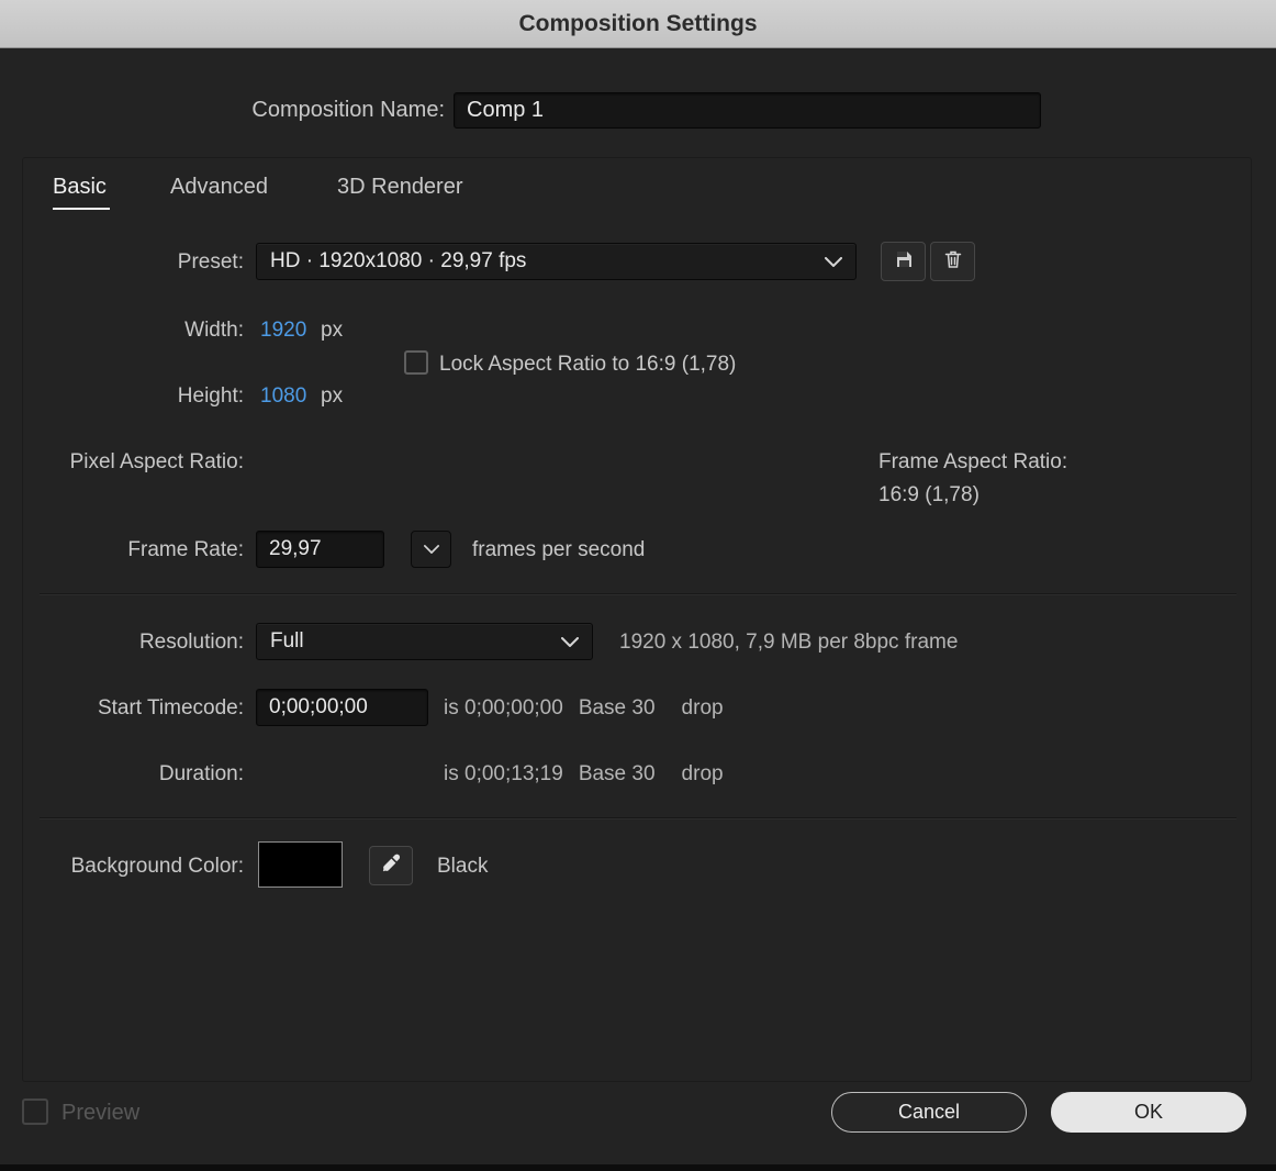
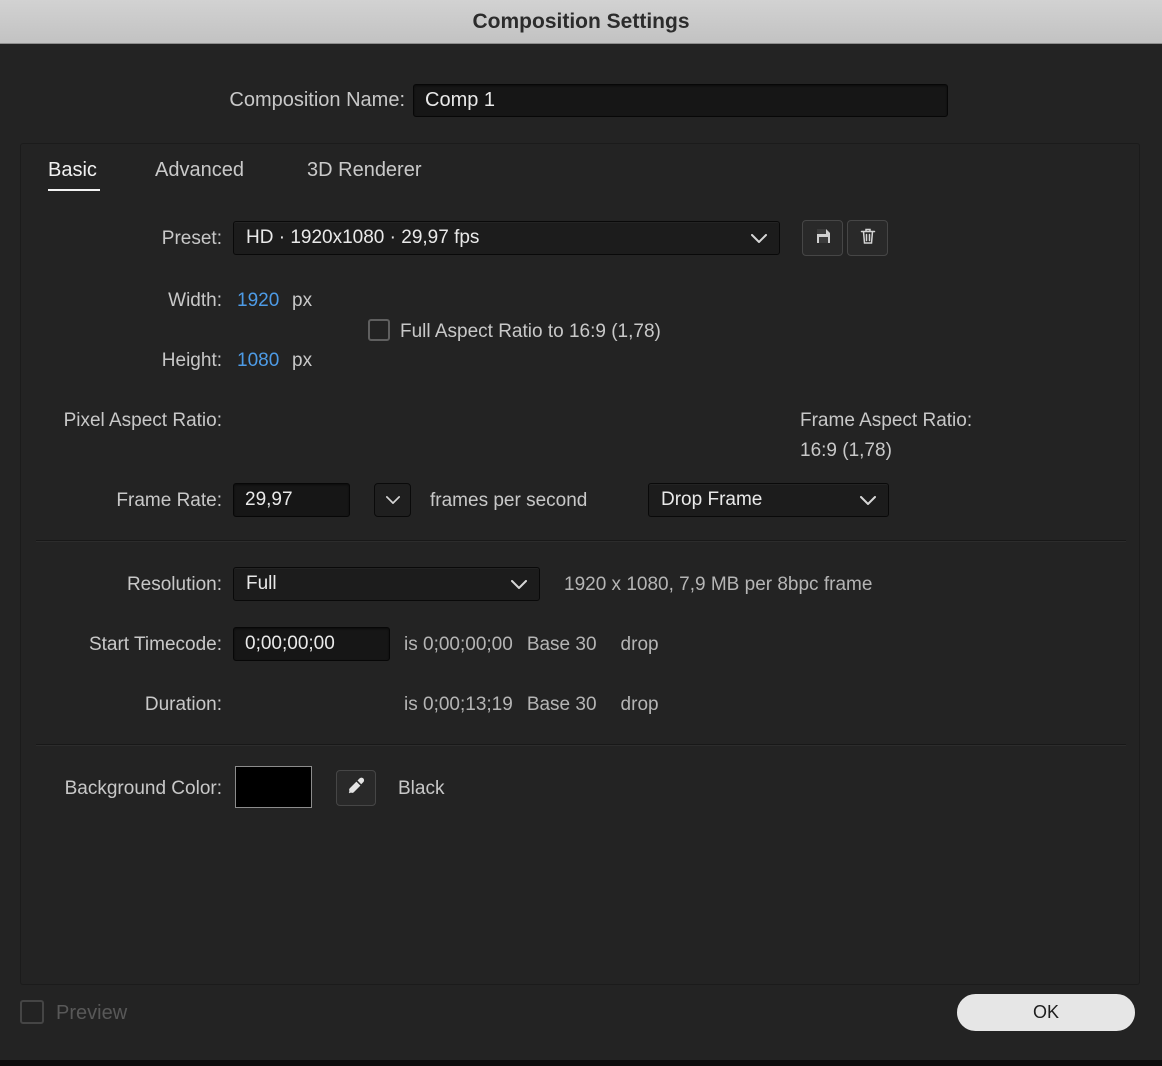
  Composition Settings
  Composition Name:
  Comp 1
  Basic
  Advanced
  3D Renderer
  Preset:
  HD · 1920x1080 · 29,97 fps
  Width:
  1920
  px
- Lock Aspect Ratio to 16:9 (1,78)
+ Full Aspect Ratio to 16:9 (1,78)
  Height:
  1080
  px
  Pixel Aspect Ratio:
  Frame Aspect Ratio:
  16:9 (1,78)
  Frame Rate:
  29,97
  frames per second
+ Drop Frame
  Resolution:
  Full
  1920 x 1080, 7,9 MB per 8bpc frame
  Start Timecode:
  0;00;00;00
  is 0;00;00;00
  Base 30
  drop
  Duration:
  is 0;00;13;19
  Base 30
  drop
  Background Color:
  Black
  Preview
- Cancel
  OK
